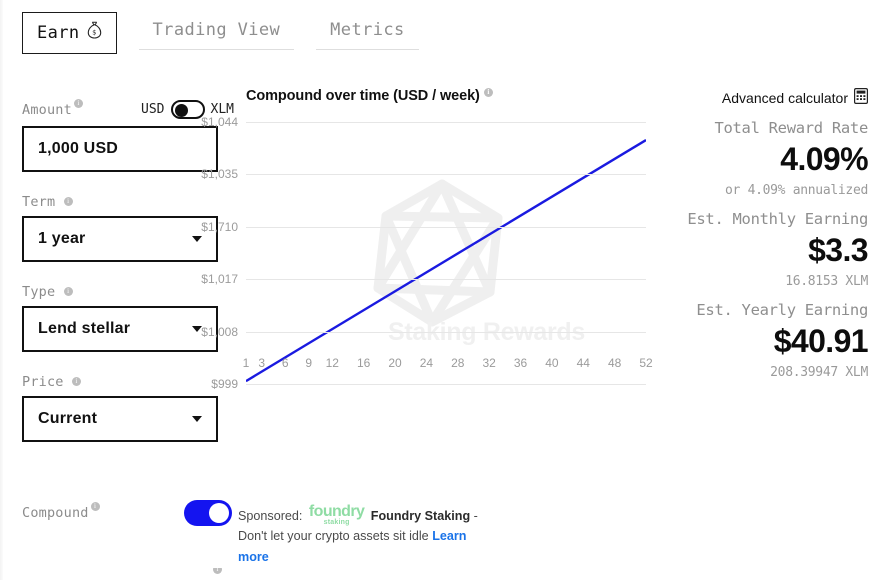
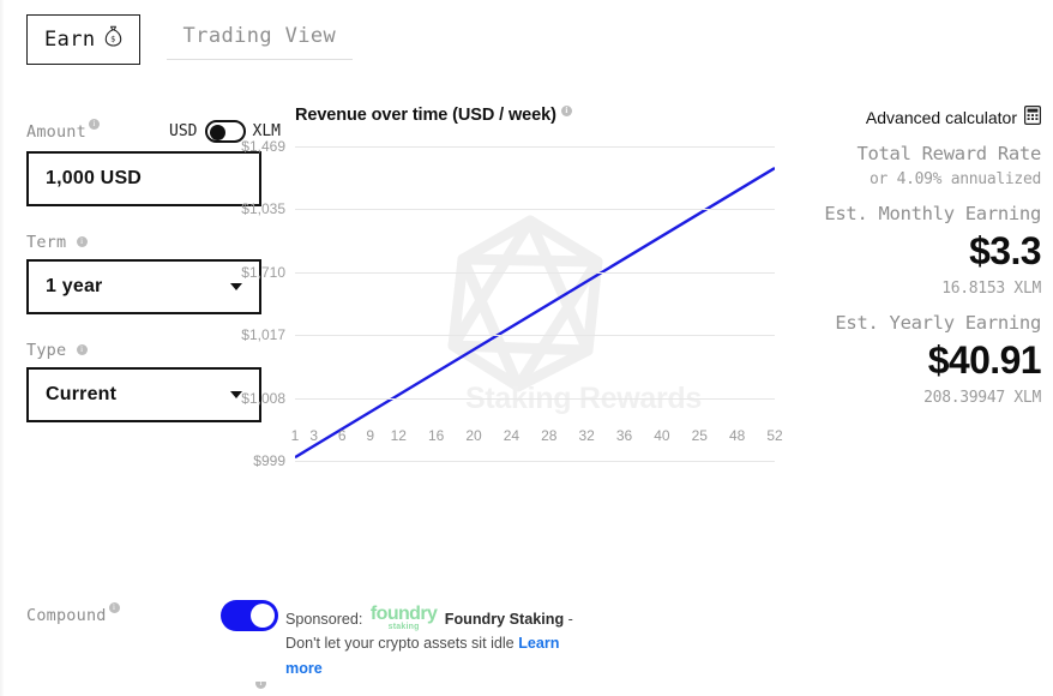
  Earn
  $
  Trading View
- Metrics
  Amount
  i
  USD
  XLM
  1,000 USD
  Term i
  1 year
  Type i
- Lend stellar
- Price i
  Current
  Compound
  i
  i
- Compound over time (USD / week)
+ Revenue over time (USD / week)
  i
  $999
  $1,008
  $1,017
  $1,710
  $1,035
- $1,044
+ $1,469
  1
  3
  6
  9
  12
  16
  20
  24
  28
  32
  36
  40
- 44
+ 25
  48
  52
  Advanced calculator
  Total Reward Rate
- 4.09%
  or 4.09% annualized
  Est. Monthly Earning
  $3.3
  16.8153 XLM
  Est. Yearly Earning
  $40.91
  208.39947 XLM
  Sponsored:
  foundry
  Foundry Staking - Don't let your crypto assets sit idle Learn more
